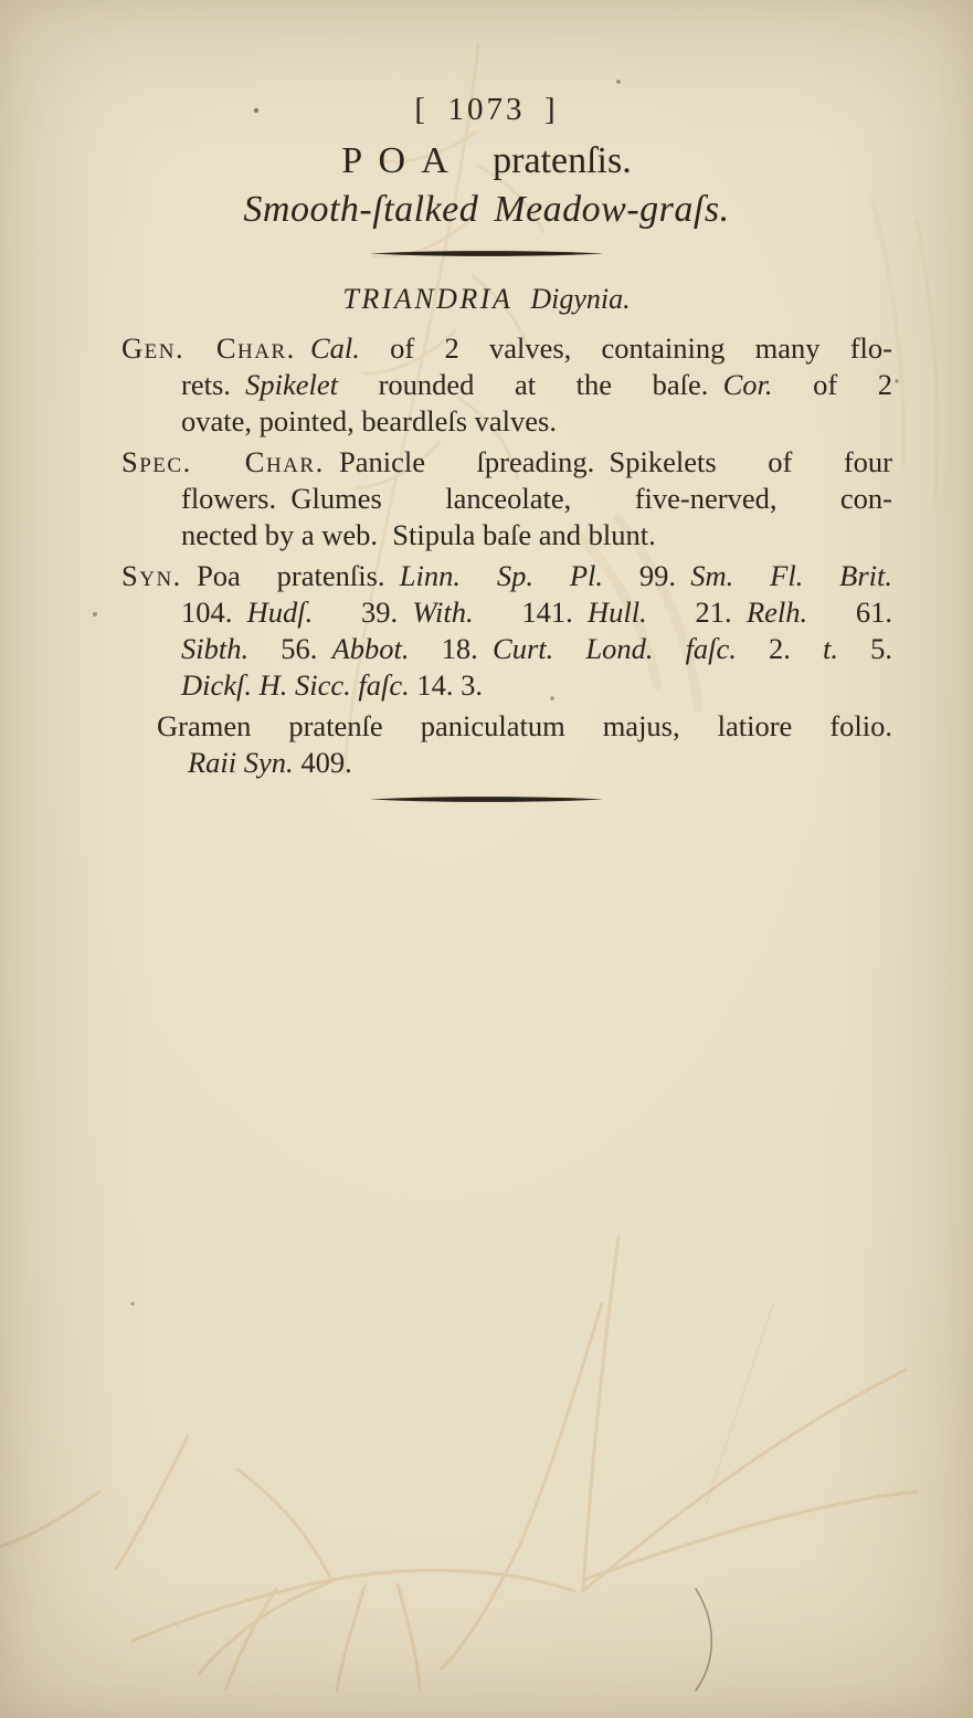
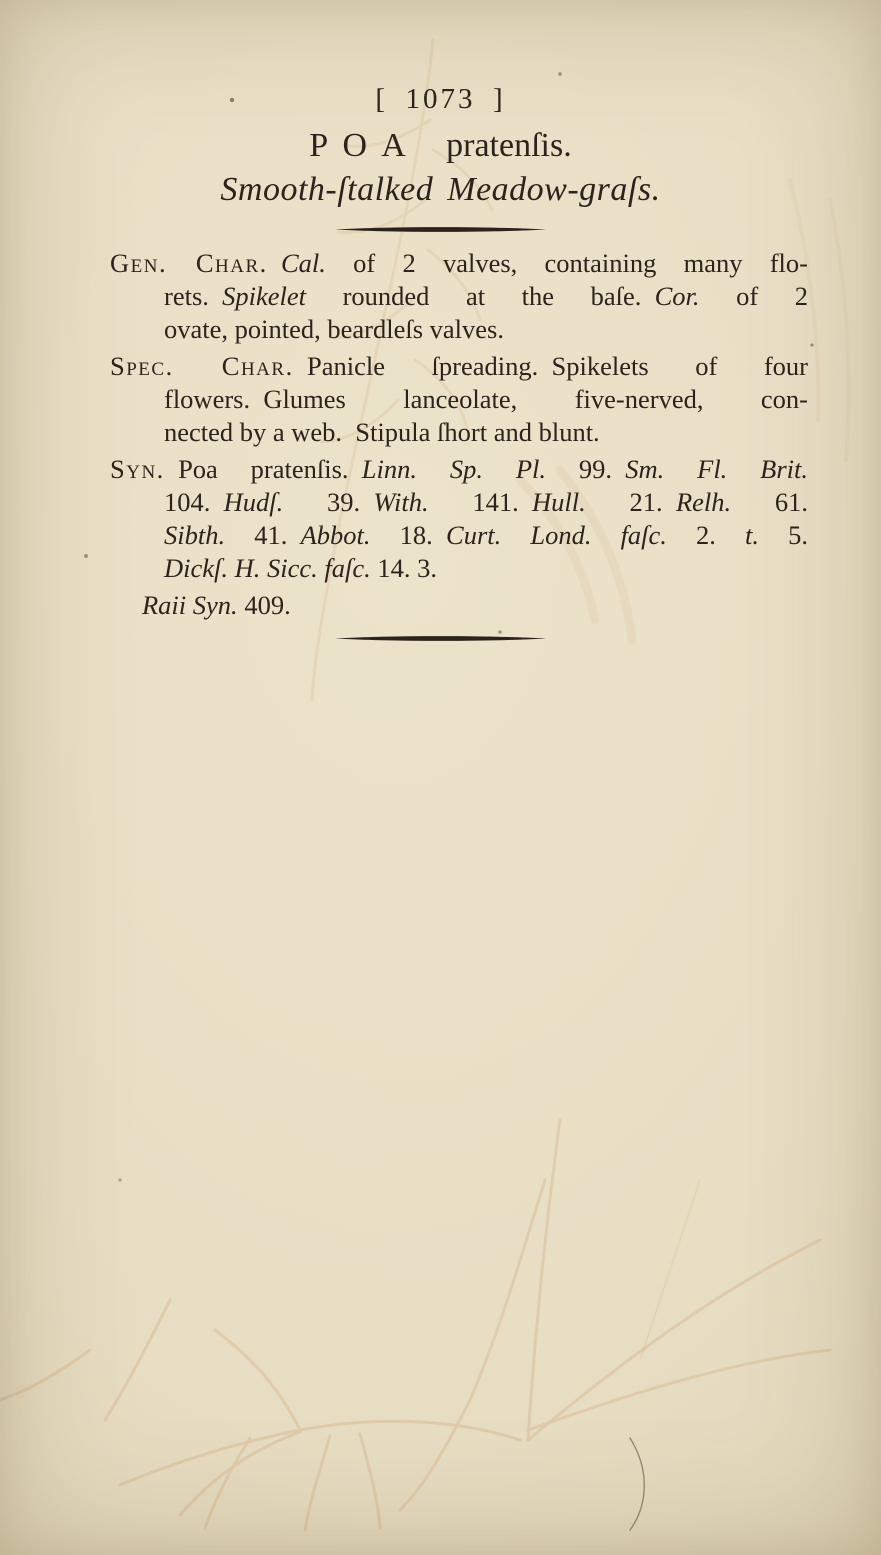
  [ 1073 ]
  POA pratenſis.
  Smooth-ſtalked Meadow-graſs.
- TRIANDRIA Digynia.
  Gen. Char. Cal. of 2 valves, containing many flo-
  rets. Spikelet rounded at the baſe. Cor. of 2
  ovate, pointed, beardleſs valves.
  Spec. Char. Panicle ſpreading. Spikelets of four
  flowers. Glumes lanceolate, five-nerved, con-
- nected by a web. Stipula baſe and blunt.
+ nected by a web. Stipula ſhort and blunt.
  Syn. Poa pratenſis. Linn. Sp. Pl. 99. Sm. Fl. Brit.
  104. Hudſ. 39. With. 141. Hull. 21. Relh. 61.
- Sibth. 56. Abbot. 18. Curt. Lond. faſc. 2. t. 5.
+ Sibth. 41. Abbot. 18. Curt. Lond. faſc. 2. t. 5.
  Dickſ. H. Sicc. faſc. 14. 3.
- Gramen pratenſe paniculatum majus, latiore folio.
  Raii Syn. 409.
